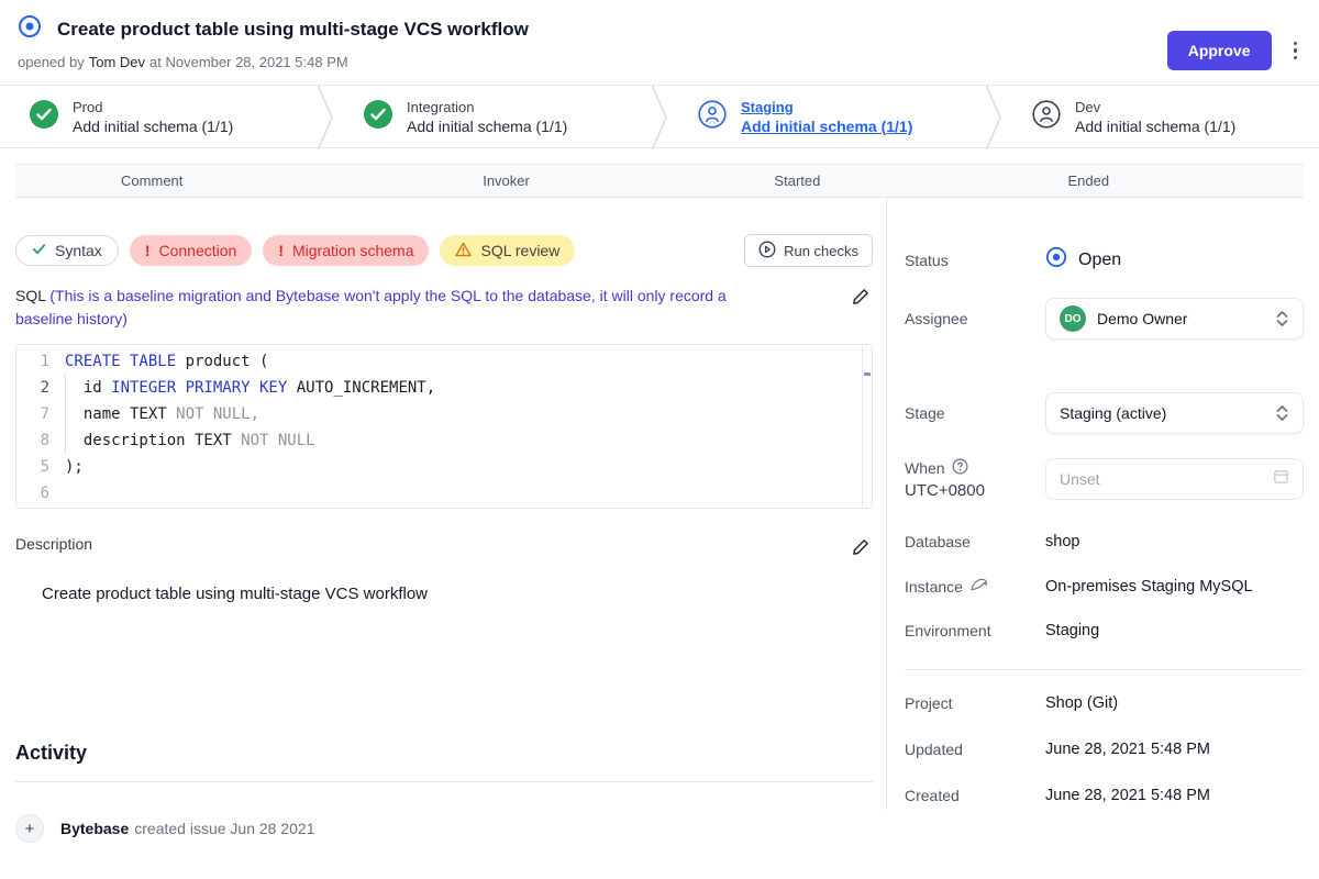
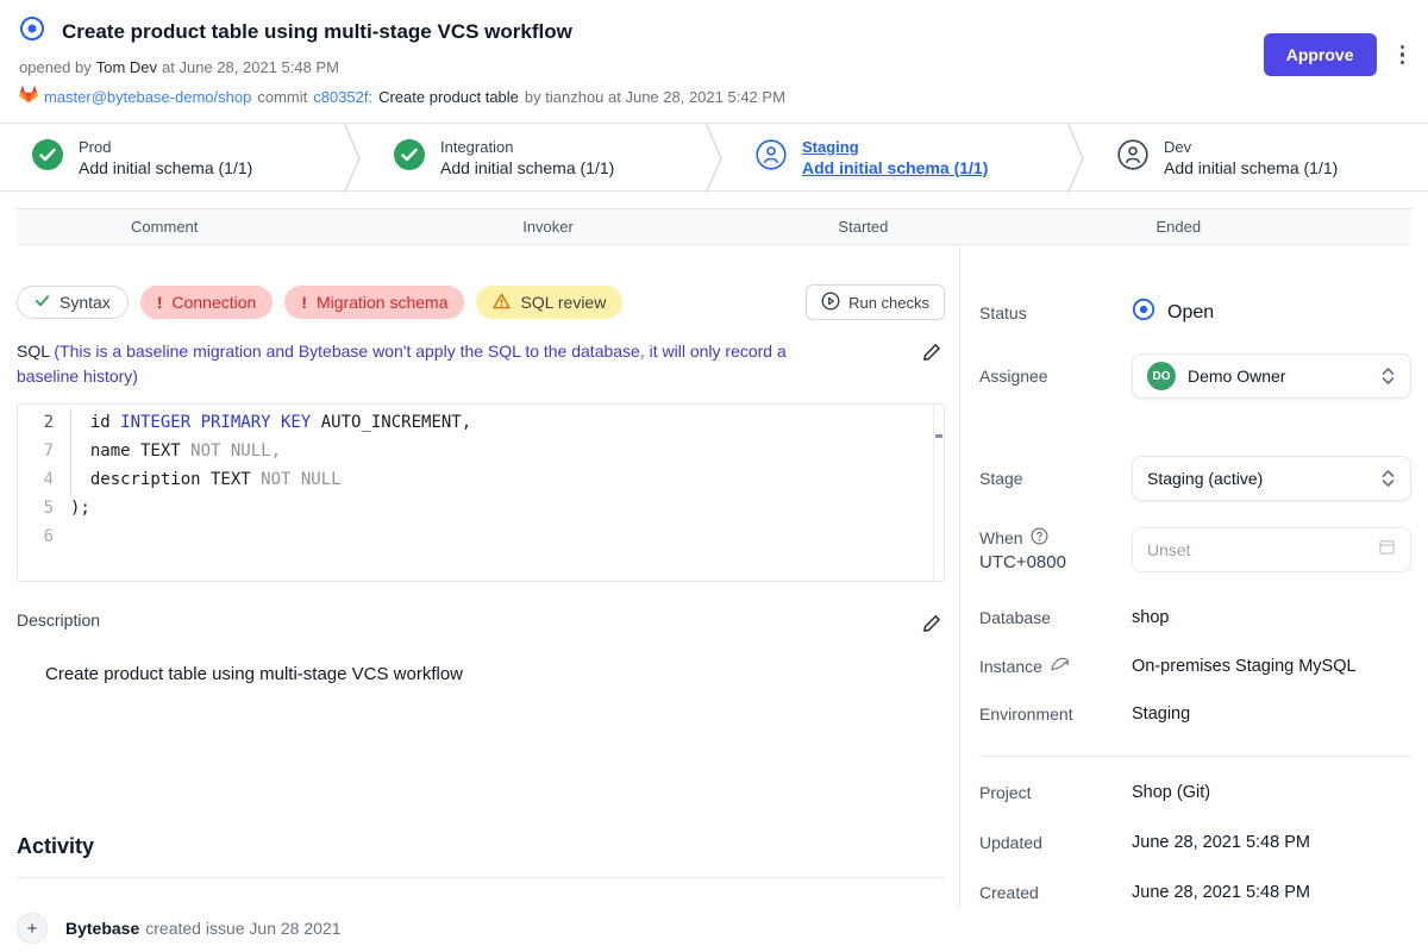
  Create product table using multi-stage VCS workflow
  Approve
  opened by
  Tom Dev
- at November 28, 2021 5:48 PM
+ at June 28, 2021 5:48 PM
+ master@bytebase-demo/shop
+ commit
+ c80352f:
+ Create product table
+ by tianzhou at June 28, 2021 5:42 PM
  Prod
  Add initial schema (1/1)
  Integration
  Add initial schema (1/1)
  Staging
  Add initial schema (1/1)
  Dev
  Add initial schema (1/1)
  Comment
  Invoker
  Started
  Ended
  Syntax
  !
  Connection
  !
  Migration schema
  SQL review
  Run checks
  SQL (This is a baseline migration and Bytebase won't apply the SQL to the database, it will only record a baseline history)
- 1
- CREATE TABLE
- product (
  2
  id
  INTEGER PRIMARY KEY
  AUTO_INCREMENT,
  7
  name TEXT
  NOT NULL,
- 8
+ 4
  description TEXT
  NOT NULL
  5
  );
  6
  Description
  Create product table using multi-stage VCS workflow
  Activity
  +
  Bytebase
  created issue Jun 28 2021
  Status
  Open
  Assignee
  DO
  Demo Owner
  Stage
  Staging (active)
  When
  UTC+0800
  Unset
  Database
  shop
  Instance
  On-premises Staging MySQL
  Environment
  Staging
  Project
  Shop (Git)
  Updated
  June 28, 2021 5:48 PM
  Created
  June 28, 2021 5:48 PM
